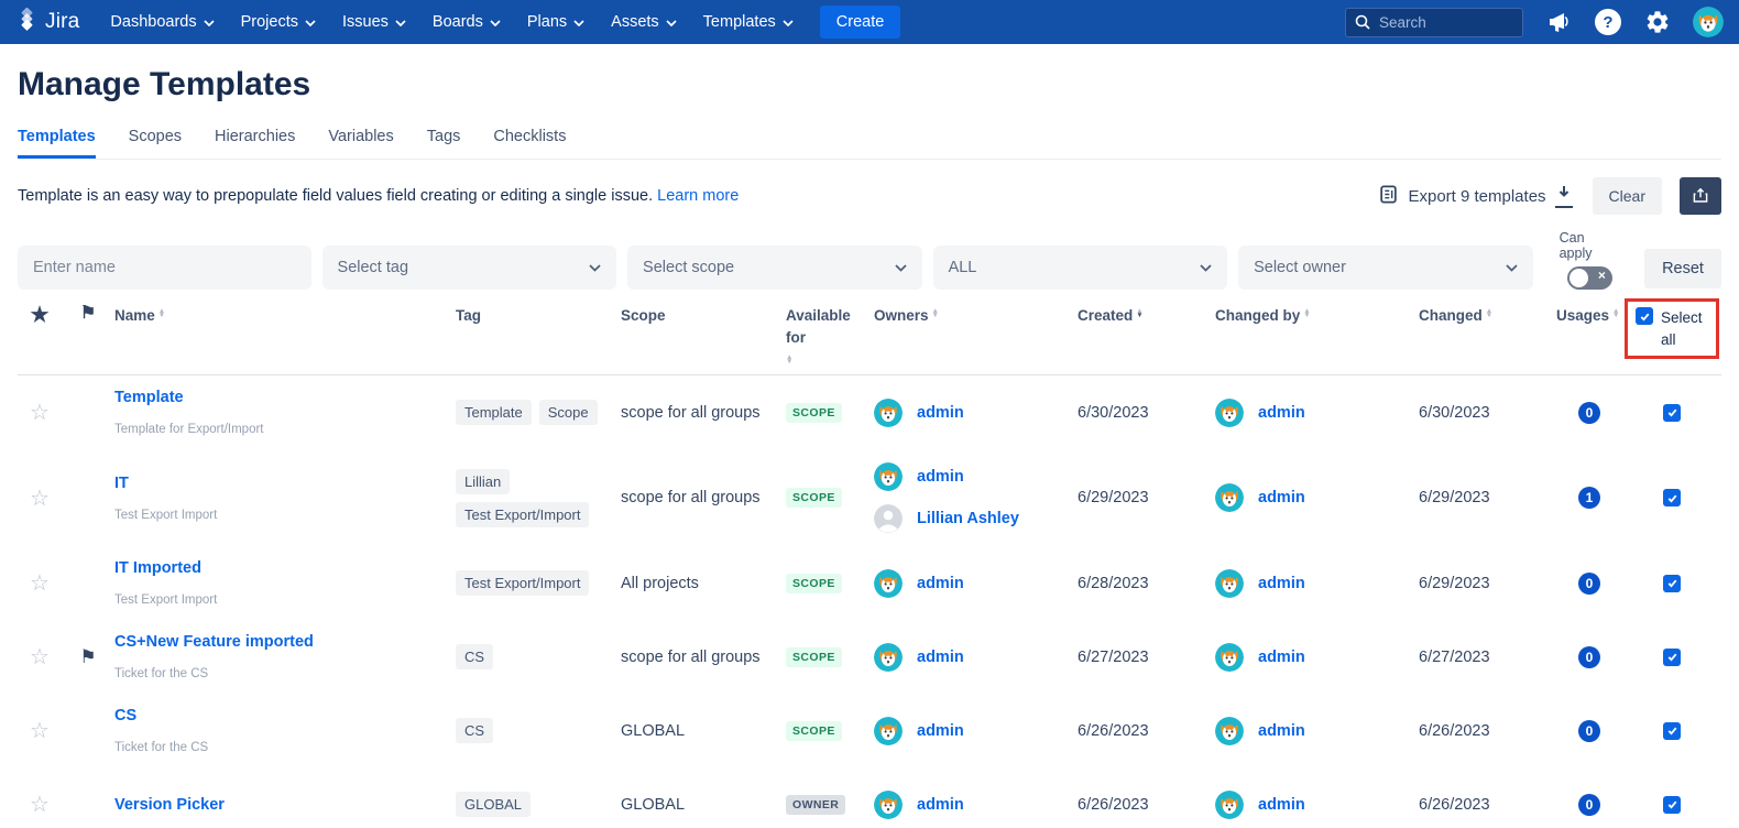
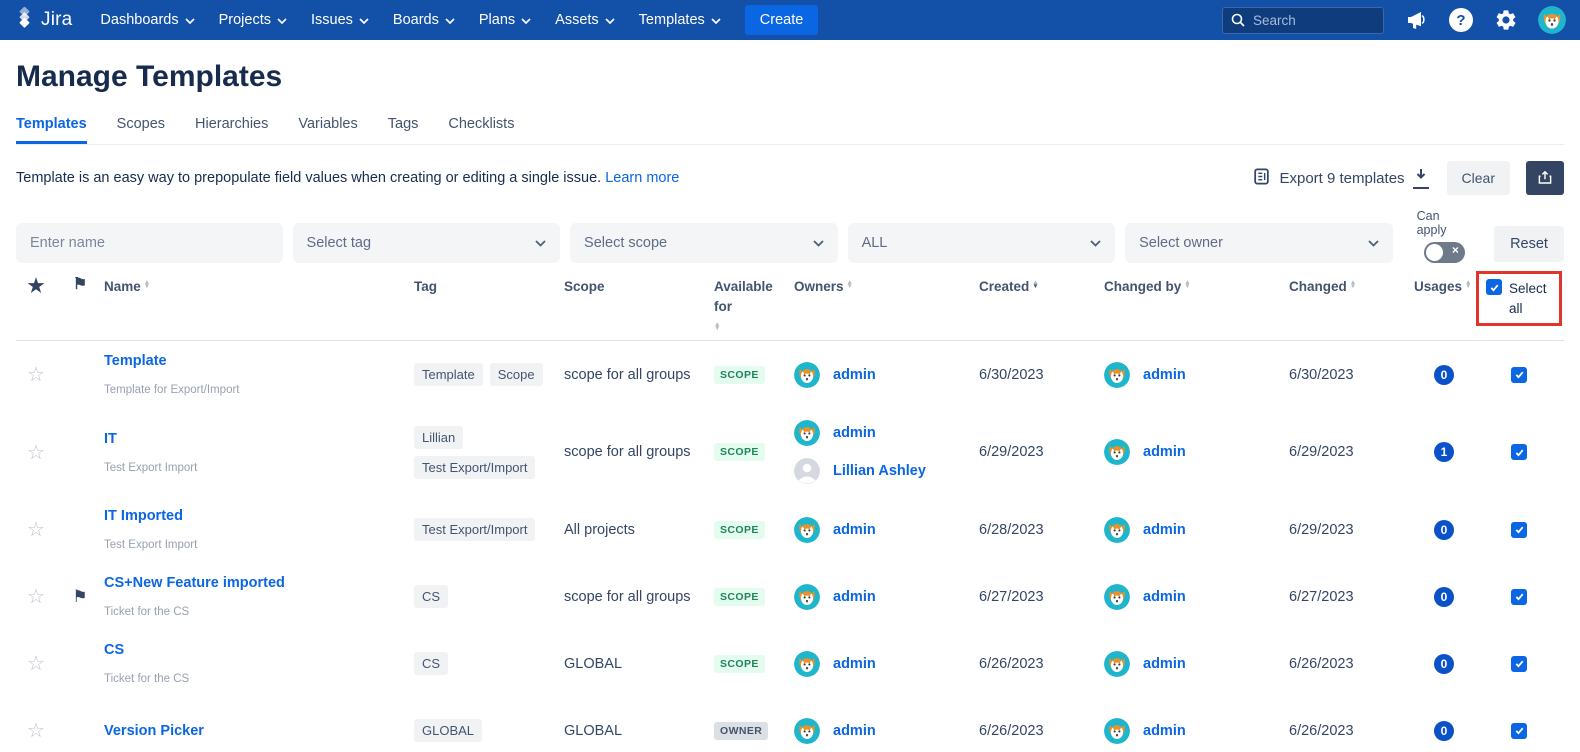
  Jira
  Dashboards
  Projects
  Issues
  Boards
  Plans
  Assets
  Templates
  Create
  Search
  ?
  Manage Templates
  Templates
  Scopes
  Hierarchies
  Variables
  Tags
  Checklists
- Template is an easy way to prepopulate field values field creating or editing a single issue. Learn more
+ Template is an easy way to prepopulate field values when creating or editing a single issue. Learn more
  Export 9 templates
  Clear
  Enter name
  Select tag
  Select scope
  ALL
  Select owner
  Can apply
  ×
  Reset
  ★
  ⚑
  Name
  Tag
  Scope
  Available for
  Owners
  Created
  Changed by
  Changed
  Usages
  Select all
  ☆
  Template
  Template for Export/Import
  Template
  Scope
  scope for all groups
  SCOPE
  admin
  6/30/2023
  admin
  6/30/2023
  0
  ☆
  IT
  Test Export Import
  Lillian
  Test Export/Import
  scope for all groups
  SCOPE
  admin
  Lillian Ashley
  6/29/2023
  admin
  6/29/2023
  1
  ☆
  IT Imported
  Test Export Import
  Test Export/Import
  All projects
  SCOPE
  admin
  6/28/2023
  admin
  6/29/2023
  0
  ☆
  ⚑
  CS+New Feature imported
  Ticket for the CS
  CS
  scope for all groups
  SCOPE
  admin
  6/27/2023
  admin
  6/27/2023
  0
  ☆
  CS
  Ticket for the CS
  CS
  GLOBAL
  SCOPE
  admin
  6/26/2023
  admin
  6/26/2023
  0
  ☆
  Version Picker
  GLOBAL
  GLOBAL
  OWNER
  admin
  6/26/2023
  admin
  6/26/2023
  0
